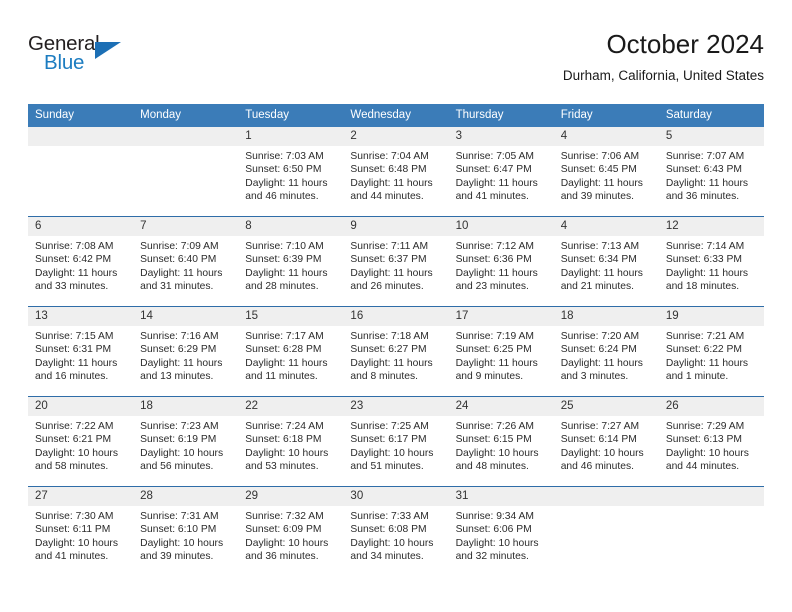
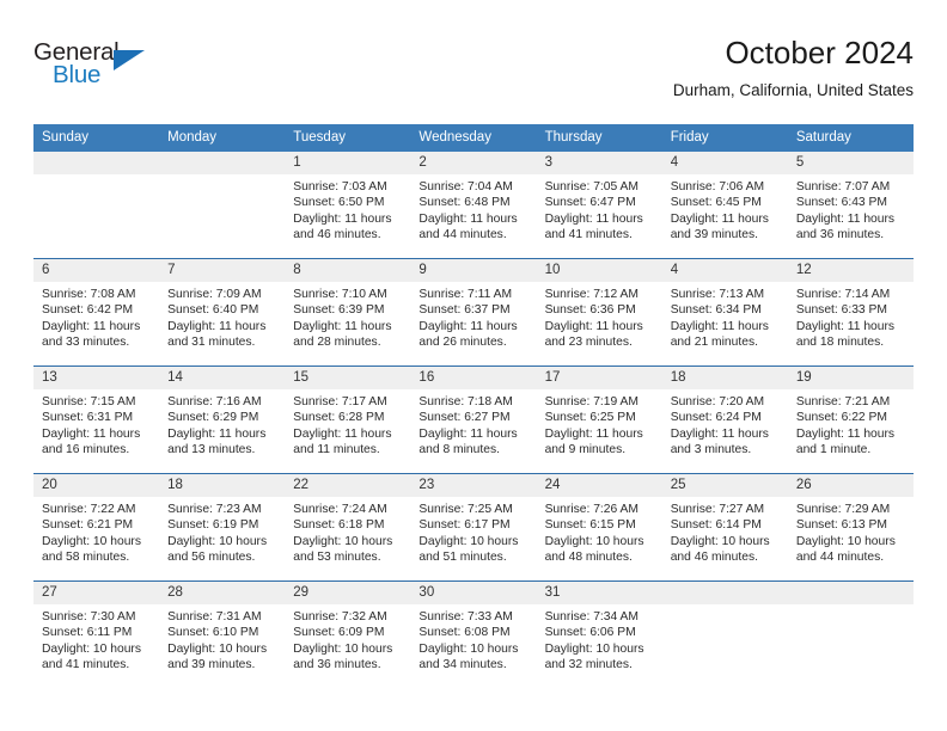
  General
  Blue
  October 2024
  Durham, California, United States
  Sunday	Monday	Tuesday	Wednesday	Thursday	Friday	Saturday
  		1Sunrise: 7:03 AMSunset: 6:50 PMDaylight: 11 hoursand 46 minutes.	2Sunrise: 7:04 AMSunset: 6:48 PMDaylight: 11 hoursand 44 minutes.	3Sunrise: 7:05 AMSunset: 6:47 PMDaylight: 11 hoursand 41 minutes.	4Sunrise: 7:06 AMSunset: 6:45 PMDaylight: 11 hoursand 39 minutes.	5Sunrise: 7:07 AMSunset: 6:43 PMDaylight: 11 hoursand 36 minutes.
  6Sunrise: 7:08 AMSunset: 6:42 PMDaylight: 11 hoursand 33 minutes.	7Sunrise: 7:09 AMSunset: 6:40 PMDaylight: 11 hoursand 31 minutes.	8Sunrise: 7:10 AMSunset: 6:39 PMDaylight: 11 hoursand 28 minutes.	9Sunrise: 7:11 AMSunset: 6:37 PMDaylight: 11 hoursand 26 minutes.	10Sunrise: 7:12 AMSunset: 6:36 PMDaylight: 11 hoursand 23 minutes.	4Sunrise: 7:13 AMSunset: 6:34 PMDaylight: 11 hoursand 21 minutes.	12Sunrise: 7:14 AMSunset: 6:33 PMDaylight: 11 hoursand 18 minutes.
  13Sunrise: 7:15 AMSunset: 6:31 PMDaylight: 11 hoursand 16 minutes.	14Sunrise: 7:16 AMSunset: 6:29 PMDaylight: 11 hoursand 13 minutes.	15Sunrise: 7:17 AMSunset: 6:28 PMDaylight: 11 hoursand 11 minutes.	16Sunrise: 7:18 AMSunset: 6:27 PMDaylight: 11 hoursand 8 minutes.	17Sunrise: 7:19 AMSunset: 6:25 PMDaylight: 11 hoursand 9 minutes.	18Sunrise: 7:20 AMSunset: 6:24 PMDaylight: 11 hoursand 3 minutes.	19Sunrise: 7:21 AMSunset: 6:22 PMDaylight: 11 hoursand 1 minute.
  20Sunrise: 7:22 AMSunset: 6:21 PMDaylight: 10 hoursand 58 minutes.	18Sunrise: 7:23 AMSunset: 6:19 PMDaylight: 10 hoursand 56 minutes.	22Sunrise: 7:24 AMSunset: 6:18 PMDaylight: 10 hoursand 53 minutes.	23Sunrise: 7:25 AMSunset: 6:17 PMDaylight: 10 hoursand 51 minutes.	24Sunrise: 7:26 AMSunset: 6:15 PMDaylight: 10 hoursand 48 minutes.	25Sunrise: 7:27 AMSunset: 6:14 PMDaylight: 10 hoursand 46 minutes.	26Sunrise: 7:29 AMSunset: 6:13 PMDaylight: 10 hoursand 44 minutes.
- 27Sunrise: 7:30 AMSunset: 6:11 PMDaylight: 10 hoursand 41 minutes.	28Sunrise: 7:31 AMSunset: 6:10 PMDaylight: 10 hoursand 39 minutes.	29Sunrise: 7:32 AMSunset: 6:09 PMDaylight: 10 hoursand 36 minutes.	30Sunrise: 7:33 AMSunset: 6:08 PMDaylight: 10 hoursand 34 minutes.	31Sunrise: 9:34 AMSunset: 6:06 PMDaylight: 10 hoursand 32 minutes.
+ 27Sunrise: 7:30 AMSunset: 6:11 PMDaylight: 10 hoursand 41 minutes.	28Sunrise: 7:31 AMSunset: 6:10 PMDaylight: 10 hoursand 39 minutes.	29Sunrise: 7:32 AMSunset: 6:09 PMDaylight: 10 hoursand 36 minutes.	30Sunrise: 7:33 AMSunset: 6:08 PMDaylight: 10 hoursand 34 minutes.	31Sunrise: 7:34 AMSunset: 6:06 PMDaylight: 10 hoursand 32 minutes.
